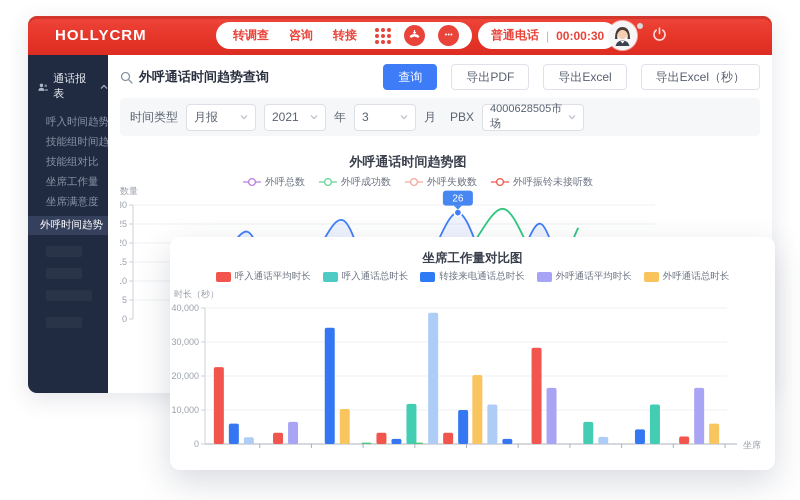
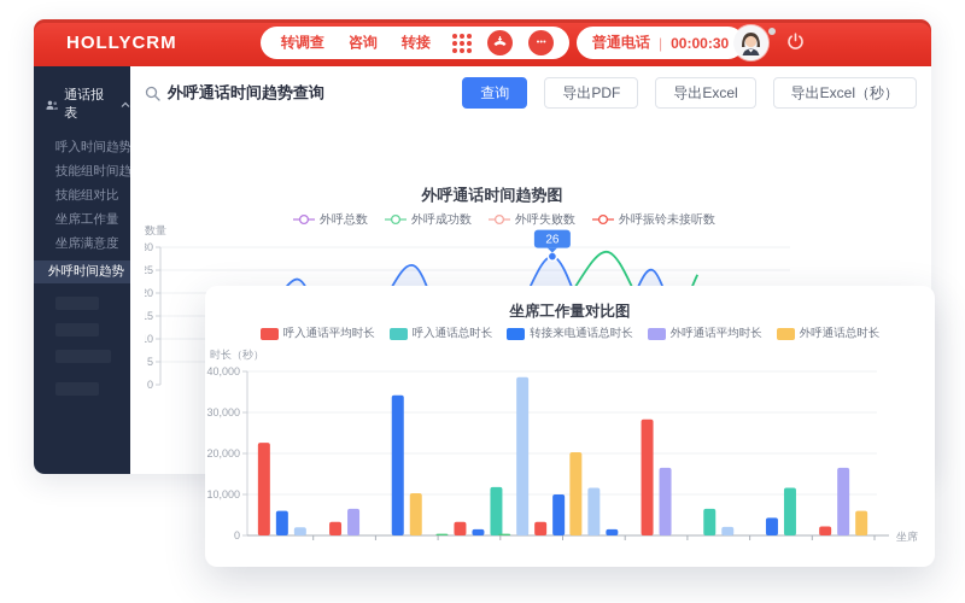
  HOLLYCRM
  转调查
  咨询
  转接
  普通电话
  |
  00:00:30
  通话报表
  呼入时间趋势
  技能组时间趋
  技能组对比
  坐席工作量
  坐席满意度
  外呼时间趋势
  外呼通话时间趋势查询
  查询
  导出PDF
  导出Excel
  导出Excel（秒）
- 时间类型
- 月报
- 2021
- 年
- 3
- 月
- PBX
- 4000628505市场
  外呼通话时间趋势图
  外呼总数
  外呼成功数
  外呼失败数
  外呼振铃未接听数
  0
  5
  10
  15
  20
  25
  30
  数量
  26
  坐席工作量对比图
  呼入通话平均时长
  呼入通话总时长
  转接来电通话总时长
  外呼通话平均时长
  外呼通话总时长
  0
  10,000
  20,000
  30,000
  40,000
  时长（秒）
  坐席
